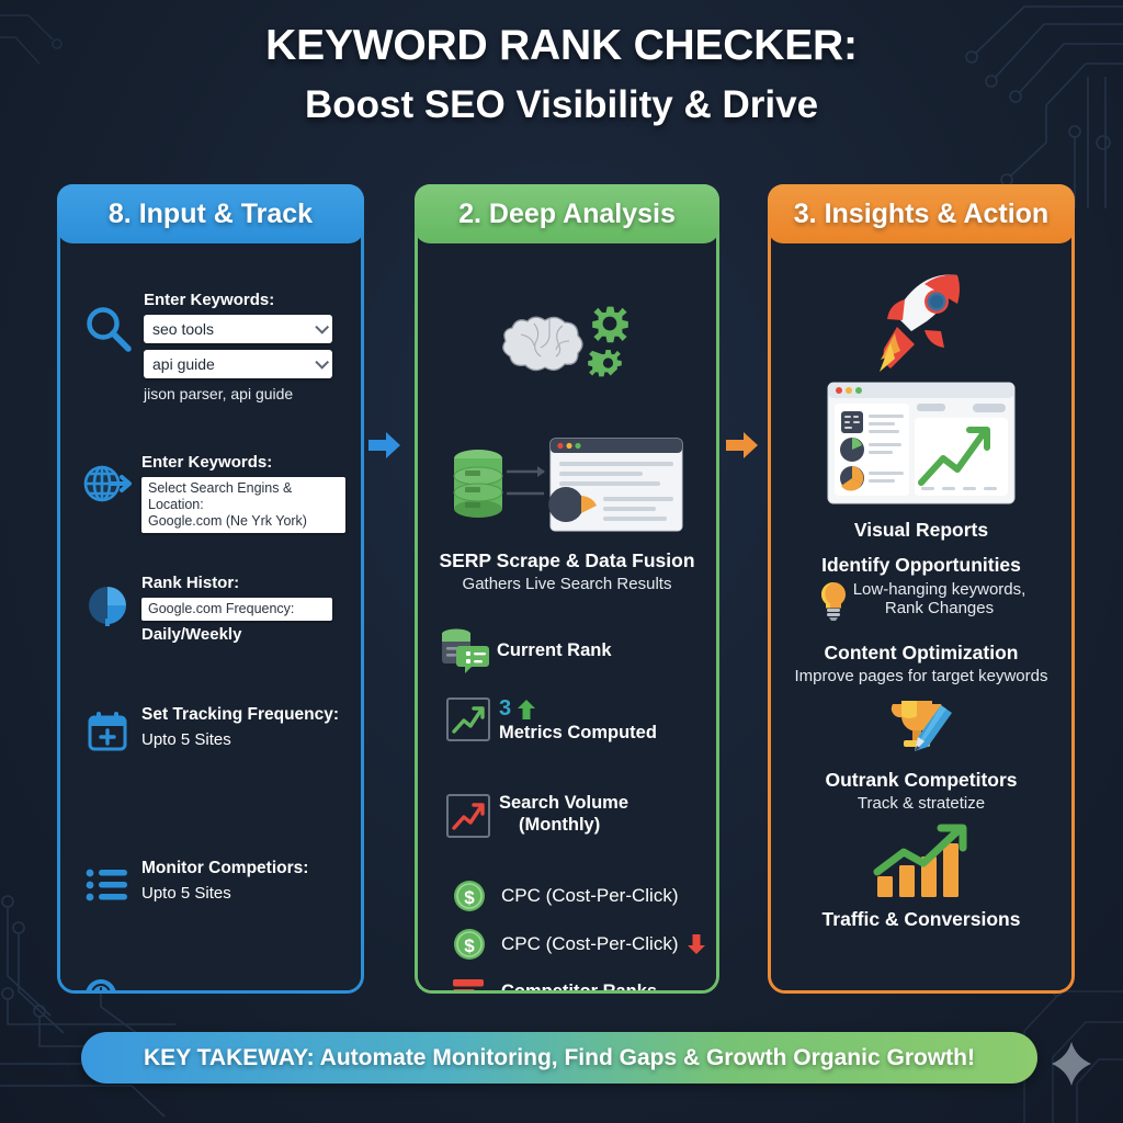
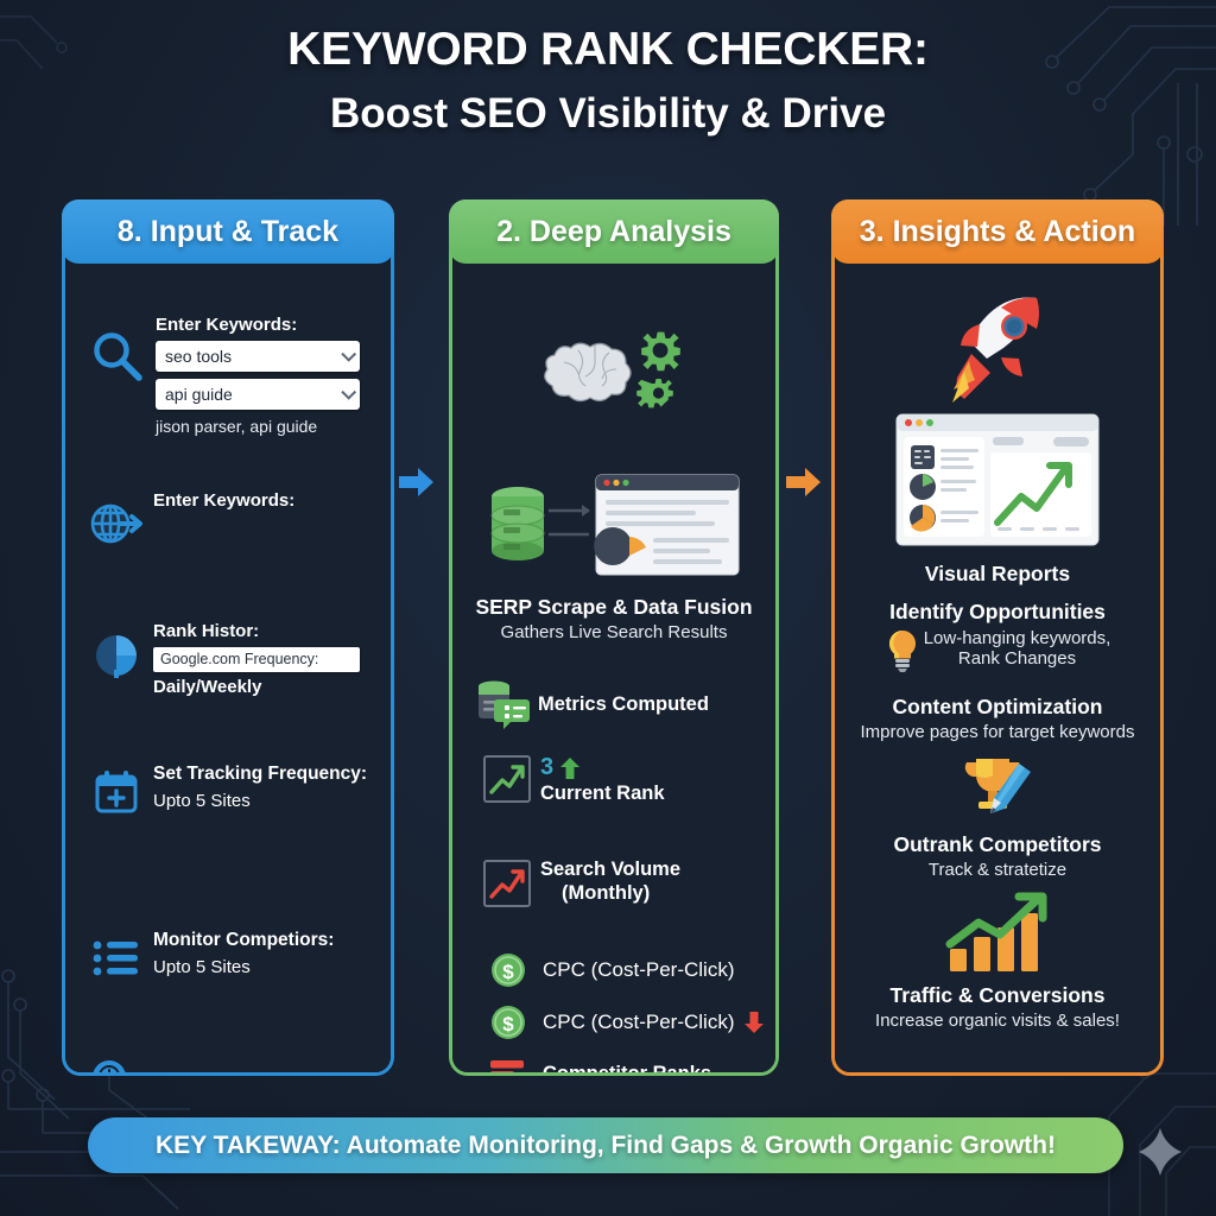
  KEYWORD RANK CHECKER:
  Boost SEO Visibility & Drive
  8. Input & Track
  Enter Keywords:
  seo tools
  api guide
  jison parser, api guide
  Enter Keywords:
- Select Search Engins & Location:
- Google.com (Ne Yrk York)
  Rank Histor:
  Google.com Frequency:
  Daily/Weekly
  Set Tracking Frequency:
  Upto 5 Sites
  Monitor Competiors:
  Upto 5 Sites
  2. Deep Analysis
  SERP Scrape & Data Fusion
  Gathers Live Search Results
- Current Rank
+ Metrics Computed
  3
- Metrics Computed
+ Current Rank
  Search Volume
  (Monthly)
  $
  CPC (Cost-Per-Click)
  $
  CPC (Cost-Per-Click)
  3. Insights & Action
  Visual Reports
  Identify Opportunities
  Low-hanging keywords,
  Rank Changes
  Content Optimization
  Improve pages for target keywords
  Outrank Competitors
  Track & stratetize
  Traffic & Conversions
+ Increase organic visits & sales!
  KEY TAKEWAY: Automate Monitoring, Find Gaps & Growth Organic Growth!
